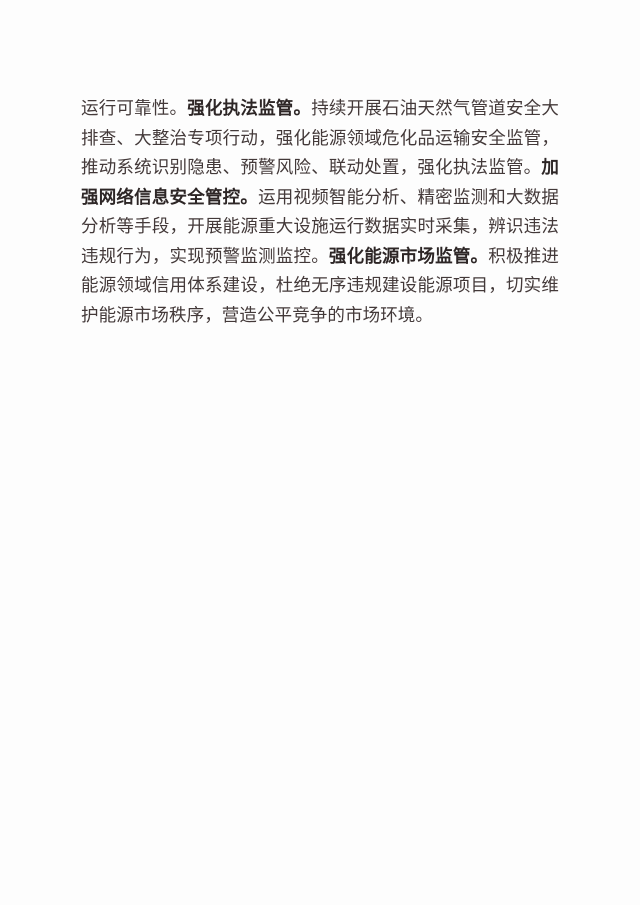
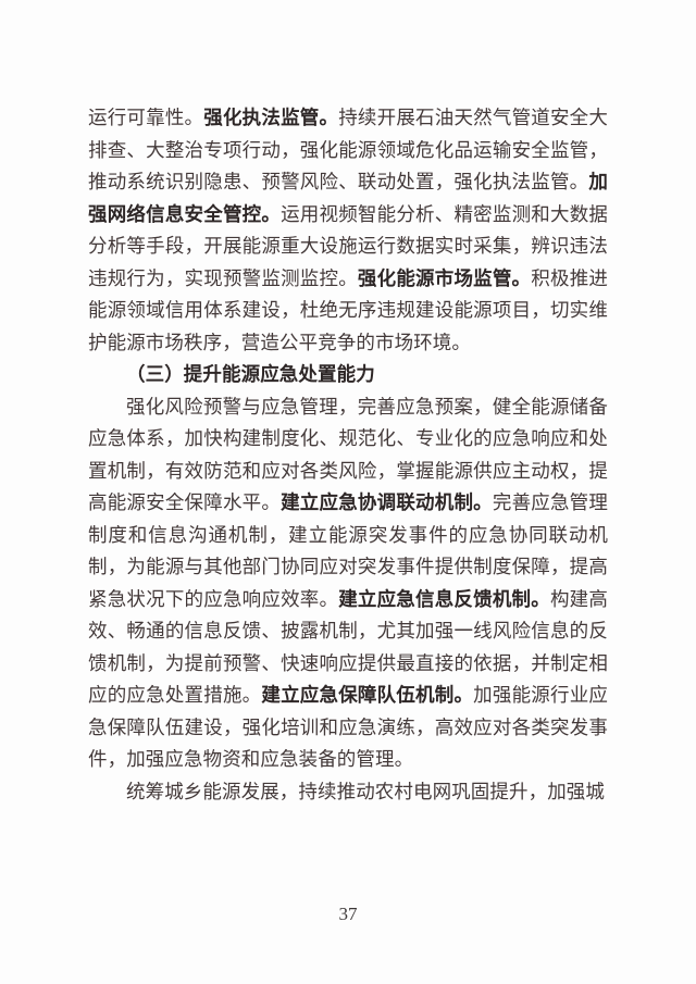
  运行可靠性。强化执法监管。持续开展石油天然气管道安全大排查、大整治专项行动，强化能源领域危化品运输安全监管，推动系统识别隐患、预警风险、联动处置，强化执法监管。加强网络信息安全管控。运用视频智能分析、精密监测和大数据分析等手段，开展能源重大设施运行数据实时采集，辨识违法违规行为，实现预警监测监控。强化能源市场监管。积极推进能源领域信用体系建设，杜绝无序违规建设能源项目，切实维护能源市场秩序，营造公平竞争的市场环境。
+ （三）提升能源应急处置能力
+ 强化风险预警与应急管理，完善应急预案，健全能源储备应急体系，加快构建制度化、规范化、专业化的应急响应和处置机制，有效防范和应对各类风险，掌握能源供应主动权，提高能源安全保障水平。建立应急协调联动机制。完善应急管理制度和信息沟通机制，建立能源突发事件的应急协同联动机制，为能源与其他部门协同应对突发事件提供制度保障，提高紧急状况下的应急响应效率。建立应急信息反馈机制。构建高效、畅通的信息反馈、披露机制，尤其加强一线风险信息的反馈机制，为提前预警、快速响应提供最直接的依据，并制定相应的应急处置措施。建立应急保障队伍机制。加强能源行业应急保障队伍建设，强化培训和应急演练，高效应对各类突发事件，加强应急物资和应急装备的管理。
+ 统筹城乡能源发展，持续推动农村电网巩固提升，加强城
+ 37
